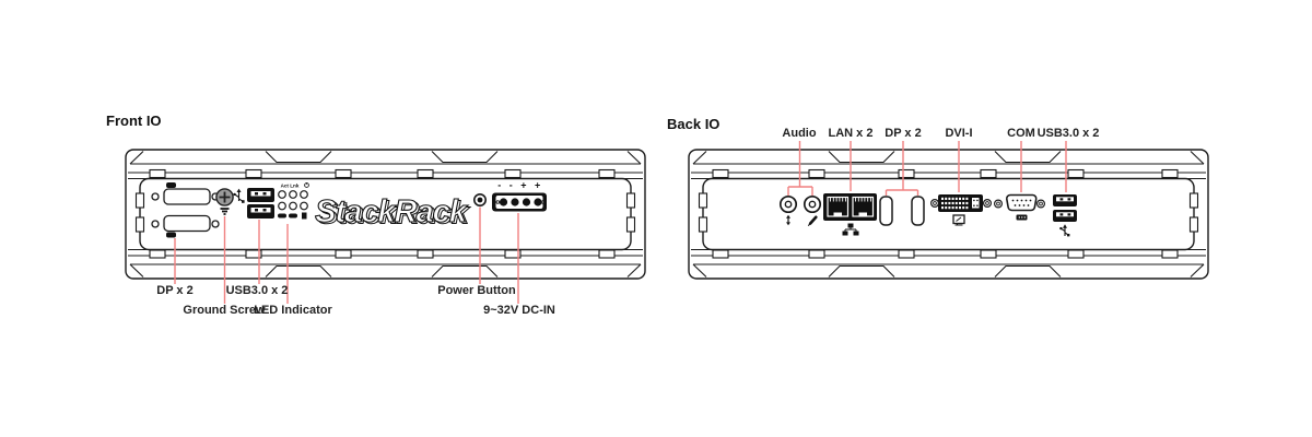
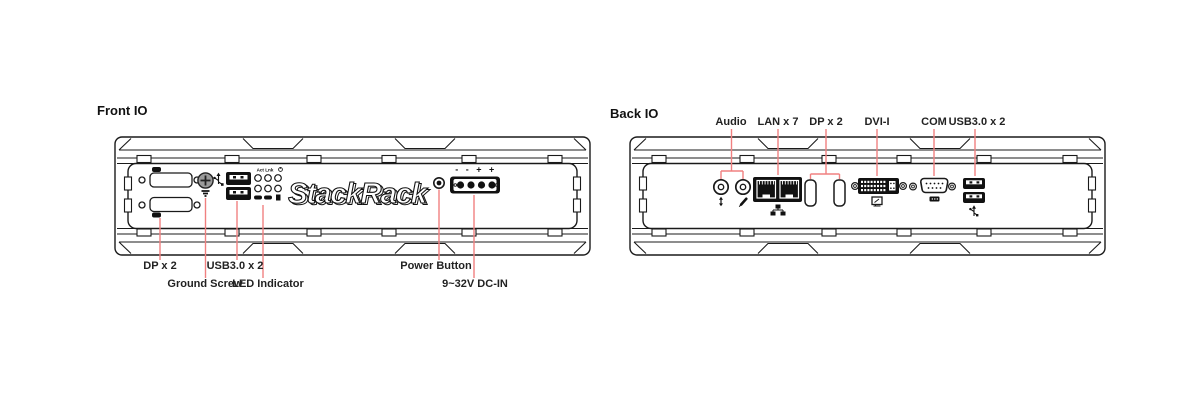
  Front IO
  Back IO
  StackRack
  - - + +
  DP x 2
  USB3.0 x 2
  Power Button
  Ground Screw
  LED Indicator
  9~32V DC-IN
  Audio
- LAN x 2
+ LAN x 7
  DP x 2
  DVI-I
  COM
  USB3.0 x 2
